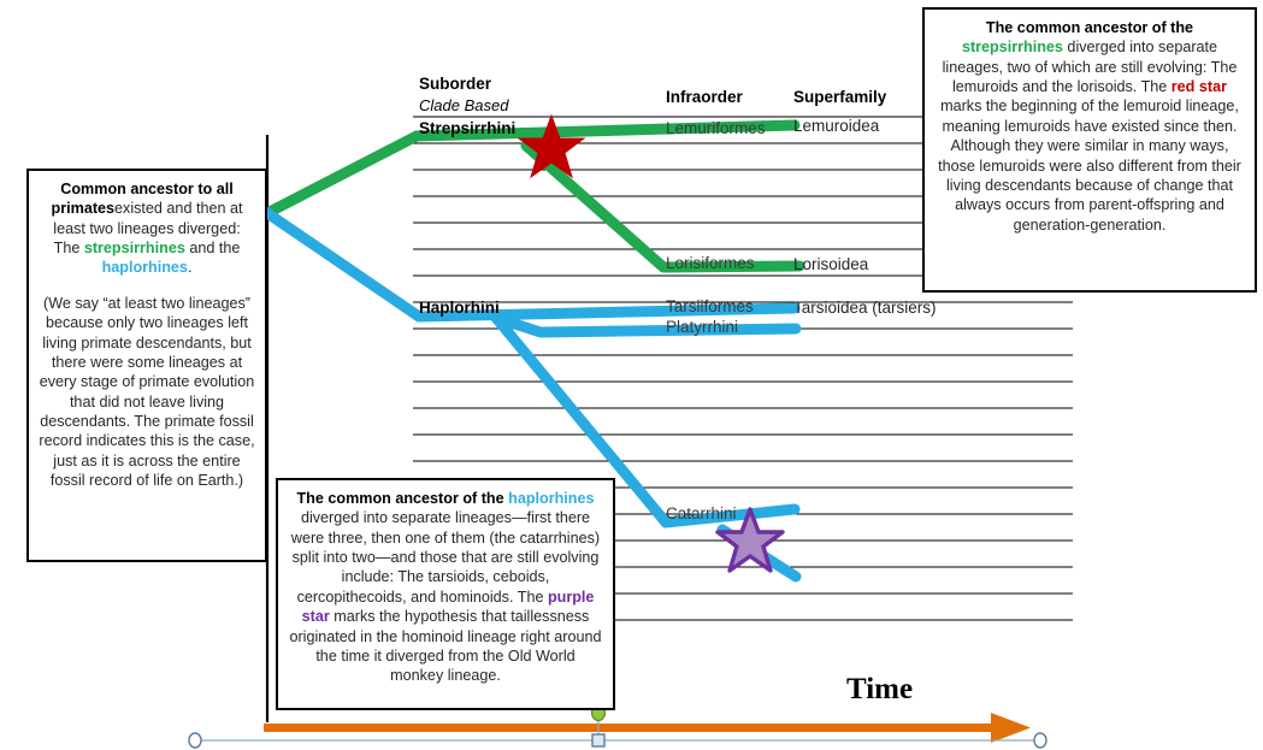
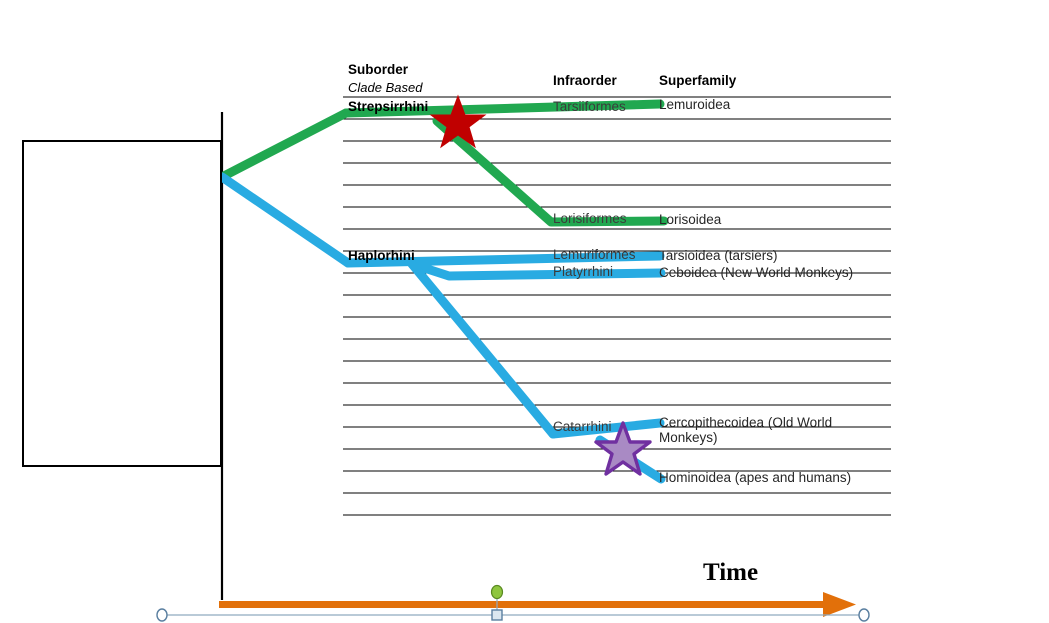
  Suborder
  Clade Based
  Infraorder
  Superfamily
  Strepsirrhini
  Haplorhini
- Lemuriformes
+ Tarsiiformes
  Lorisiformes
- Tarsiiformes
+ Lemuriformes
  Platyrrhini
  Catarrhini
  Lemuroidea
  Lorisoidea
  Tarsioidea (tarsiers)
+ Ceboidea (New World Monkeys)
+ Cercopithecoidea (Old World Monkeys)
+ Hominoidea (apes and humans)
  Time
- Common ancestor to all primatesexisted and then at least two lineages diverged: The strepsirrhines and the haplorhines.
- (We say “at least two lineages” because only two lineages left living primate descendants, but there were some lineages at every stage of primate evolution that did not leave living descendants. The primate fossil record indicates this is the case, just as it is across the entire fossil record of life on Earth.)
- The common ancestor of the strepsirrhines diverged into separate lineages, two of which are still evolving: The lemuroids and the lorisoids. The red star marks the beginning of the lemuroid lineage, meaning lemuroids have existed since then. Although they were similar in many ways, those lemuroids were also different from their living descendants because of change that always occurs from parent-offspring and generation-generation.
- The common ancestor of the haplorhines diverged into separate lineages—first there were three, then one of them (the catarrhines) split into two—and those that are still evolving include: The tarsioids, ceboids, cercopithecoids, and hominoids. The purple star marks the hypothesis that taillessness originated in the hominoid lineage right around the time it diverged from the Old World monkey lineage.
